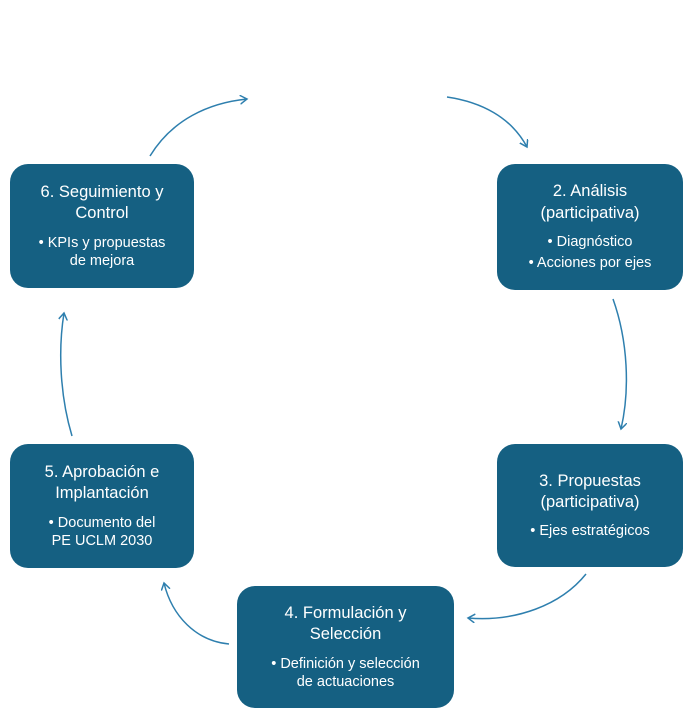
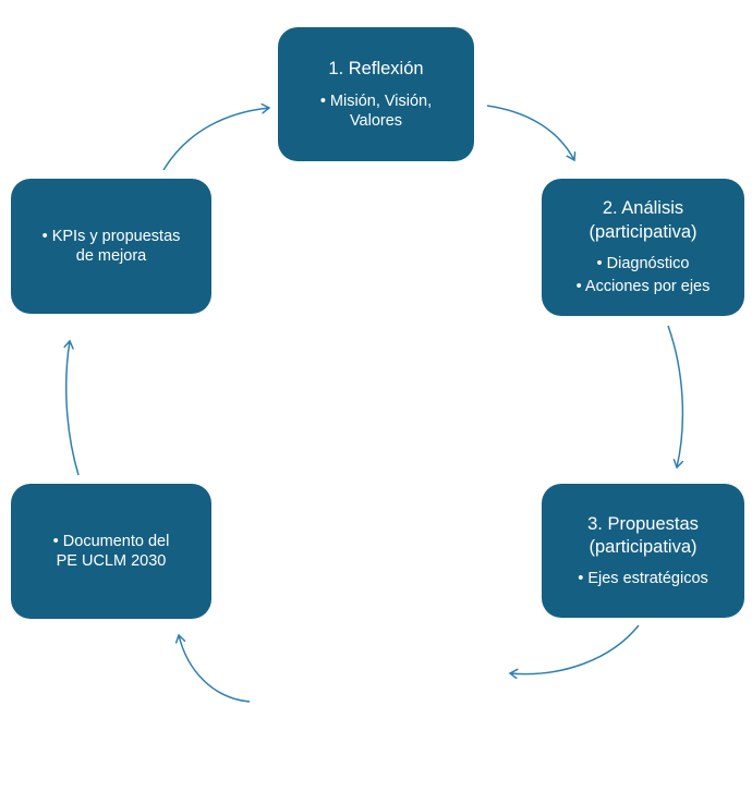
+ 1. Reflexión
+ • Misión, Visión,
+ Valores
  2. Análisis
  (participativa)
  • Diagnóstico
  • Acciones por ejes
  3. Propuestas
  (participativa)
  • Ejes estratégicos
- 4. Formulación y
- Selección
- • Definición y selección
- de actuaciones
- 5. Aprobación e
- Implantación
  • Documento del
  PE UCLM 2030
- 6. Seguimiento y
- Control
  • KPIs y propuestas
  de mejora
